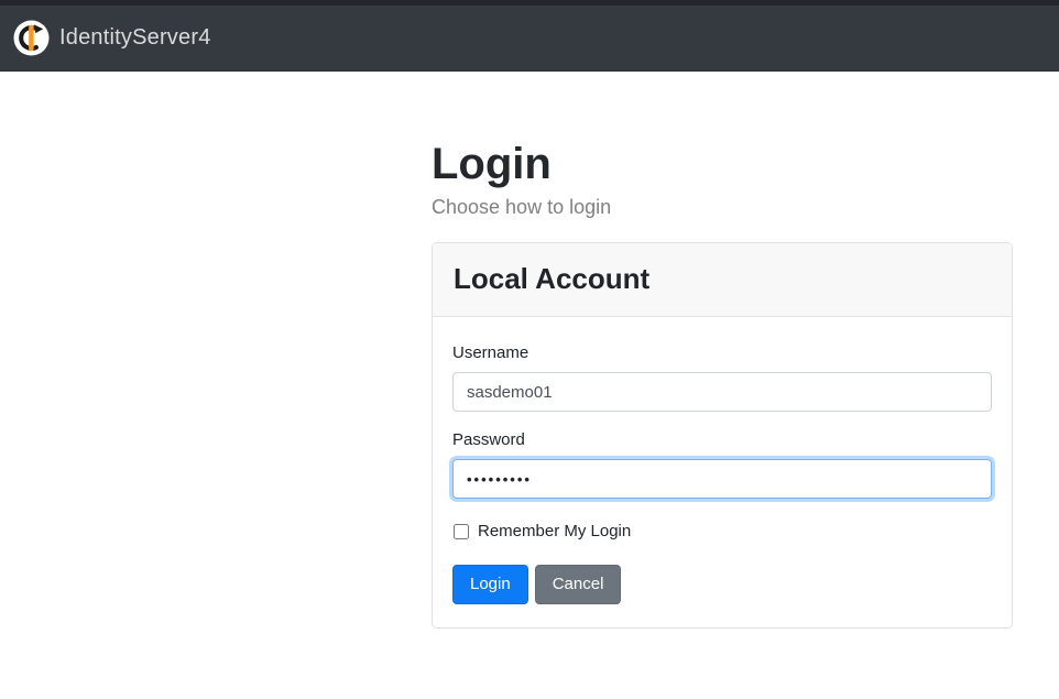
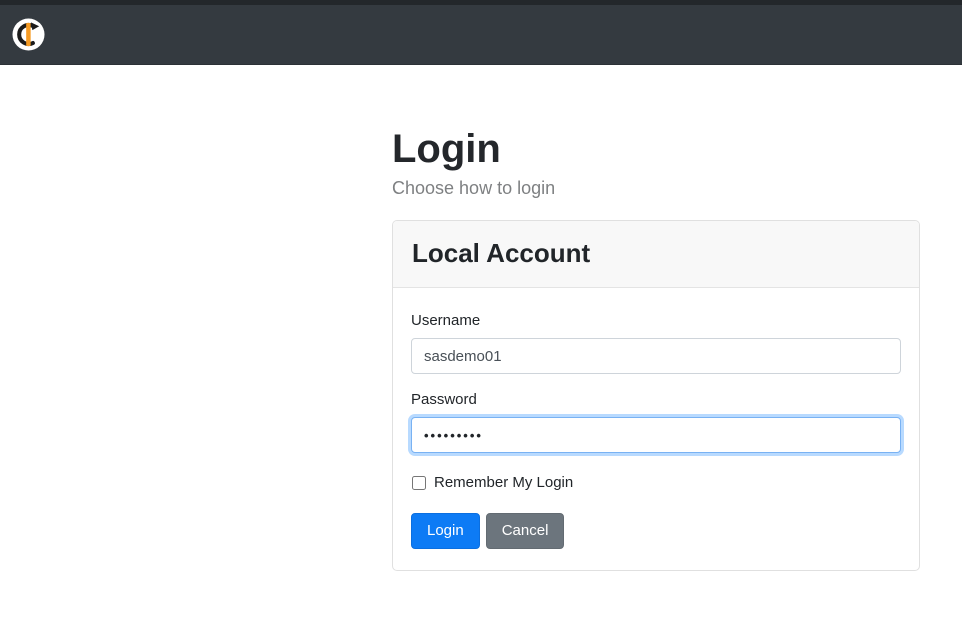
- IdentityServer4
  Login
  Choose how to login
  Local Account
  Username
  sasdemo01
  Password
  •••••••••
  Remember My Login
  Login
  Cancel
